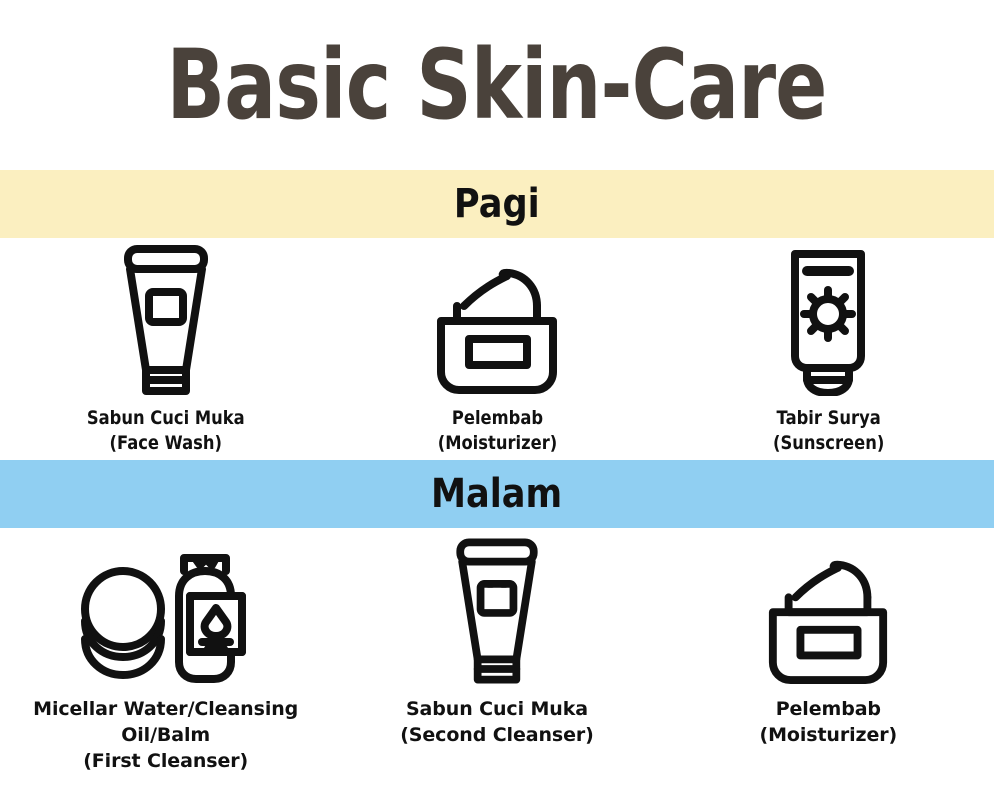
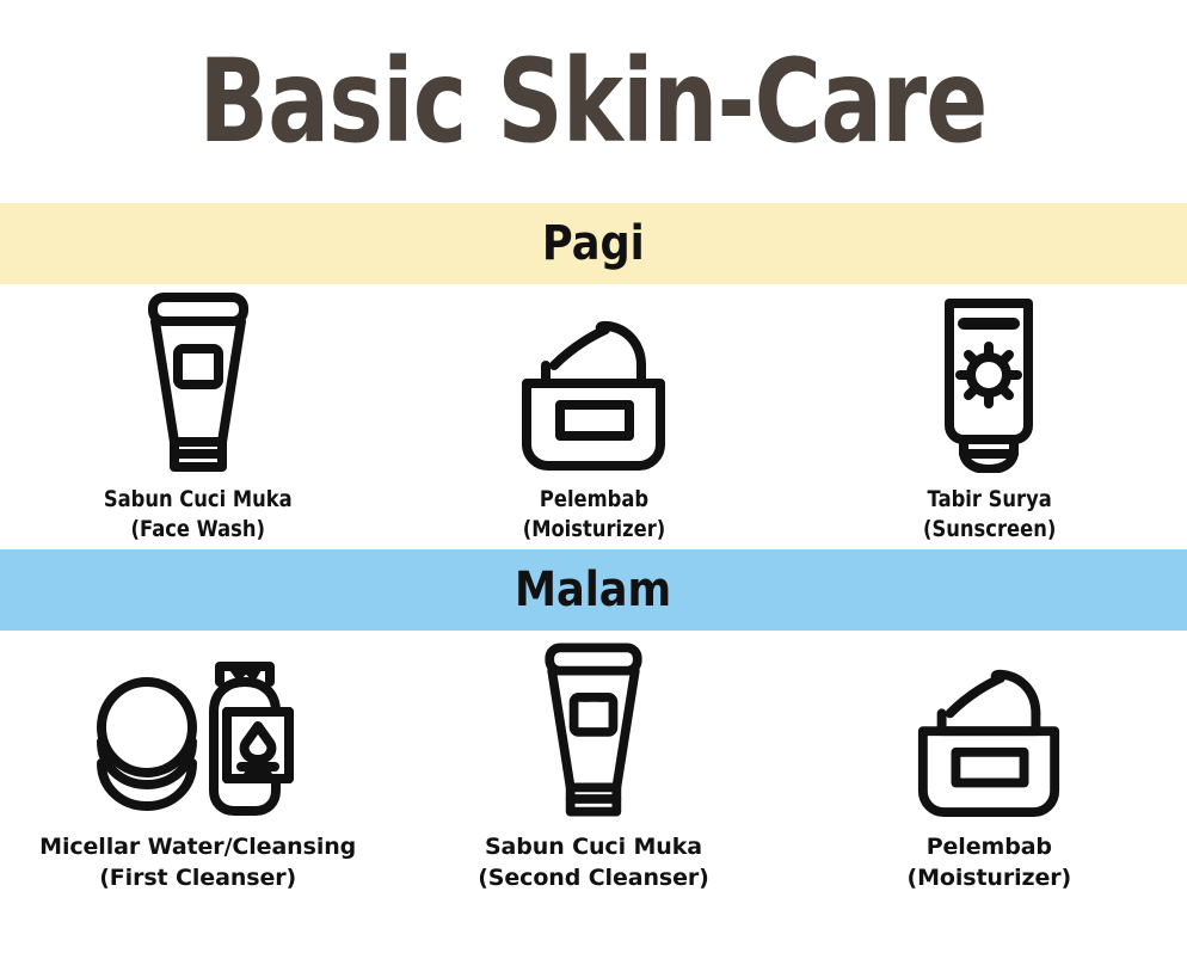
  Basic Skin-Care
  Pagi
  Sabun Cuci Muka
  (Face Wash)
  Pelembab
  (Moisturizer)
  Tabir Surya
  (Sunscreen)
  Malam
  Micellar Water/Cleansing
- Oil/Balm
  (First Cleanser)
  Sabun Cuci Muka
  (Second Cleanser)
  Pelembab
  (Moisturizer)
